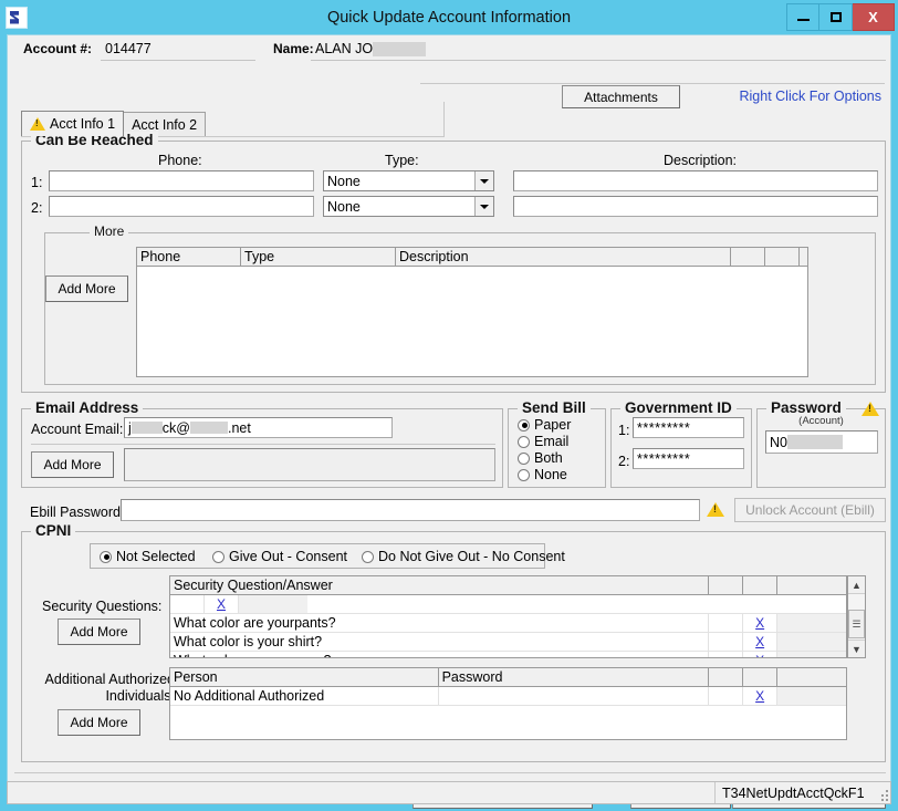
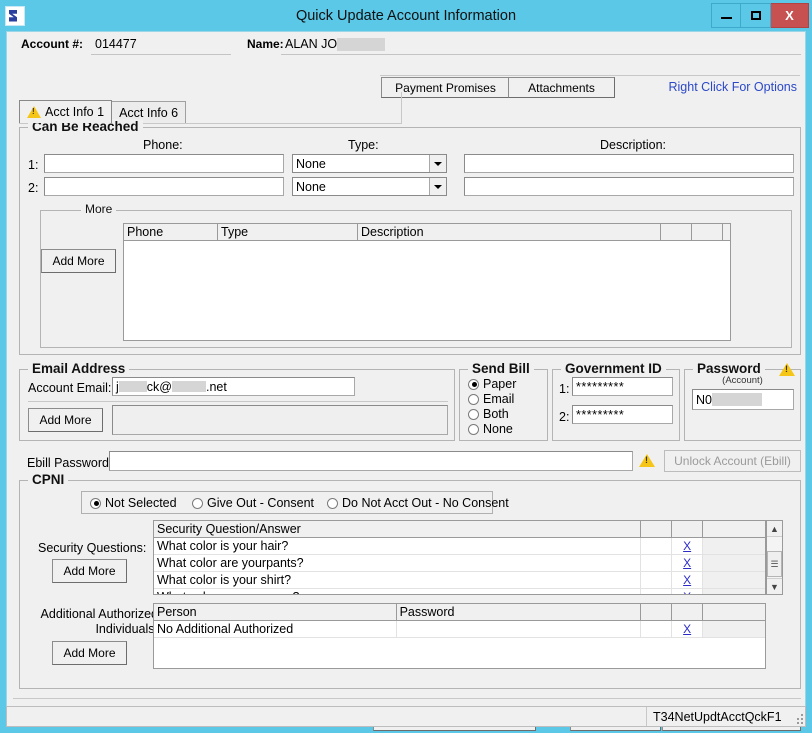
  Quick Update Account Information
  X
  Account #:
  014477
  Name:
  ALAN JO
+ Payment Promises
  Attachments
  Right Click For Options
  Acct Info 1
- Acct Info 2
+ Acct Info 6
  Can Be Reached
  Phone:
  Type:
  Description:
  1:
  None
  2:
  None
  More
  Add More
  Phone
  Type
  Description
  Email Address
  Account Email:
  j
  ck@
  .net
  Add More
  Send Bill
  Paper
  Email
  Both
  None
  Government ID
  1:
  *********
  2:
  *********
  Password
  (Account)
  N0
  Ebill Password
  Unlock Account (Ebill)
  CPNI
  Not Selected
  Give Out - Consent
- Do Not Give Out - No Consent
+ Do Not Acct Out - No Consent
  Security Questions:
  Add More
  Security Question/Answer
+ What color is your hair?
  X
  What color are yourpants?
  X
  What color is your shirt?
  X
  ▲
  ☰
  ▼
  Additional Authorize
  Individuals
  Add More
  Person
  Password
  No Additional Authorized
  X
  T34NetUpdtAcctQckF1
